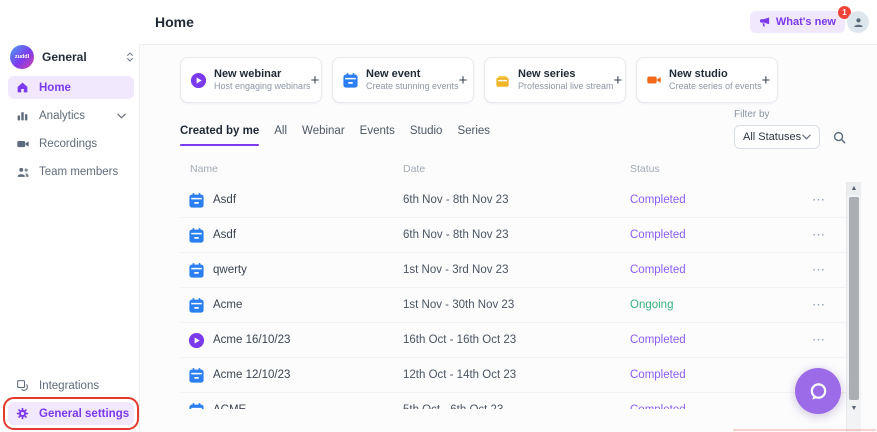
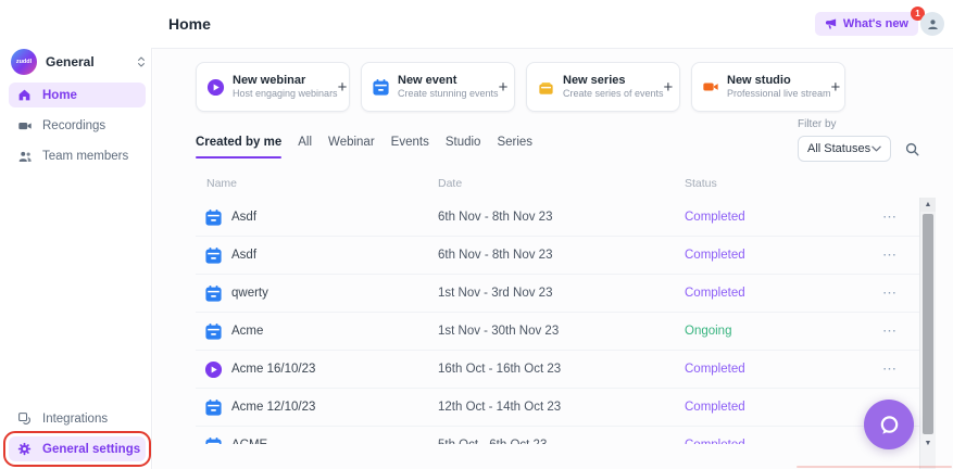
  Home
  What's new
  1
  General
  Home
- Analytics
  Recordings
  Team members
  Integrations
  General settings
  New webinar
  Host engaging webinars
  +
  New event
  Create stunning events
  +
  New series
- Professional live stream
+ Create series of events
  +
  New studio
- Create series of events
+ Professional live stream
  +
  Created by me
  All
  Webinar
  Events
  Studio
  Series
  Filter by
  All Statuses
  Name
  Date
  Status
  Asdf
  6th Nov - 8th Nov 23
  Completed
  ⋯
  Asdf
  6th Nov - 8th Nov 23
  Completed
  ⋯
  qwerty
  1st Nov - 3rd Nov 23
  Completed
  ⋯
  Acme
  1st Nov - 30th Nov 23
  Ongoing
  ⋯
  Acme 16/10/23
  16th Oct - 16th Oct 23
  Completed
  ⋯
  Acme 12/10/23
  12th Oct - 14th Oct 23
  Completed
